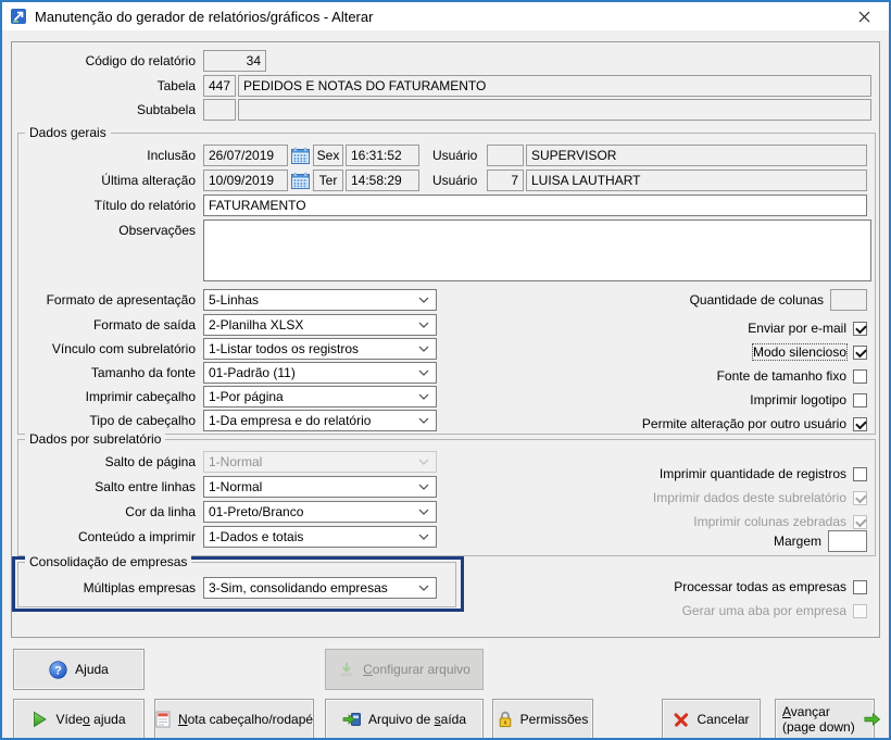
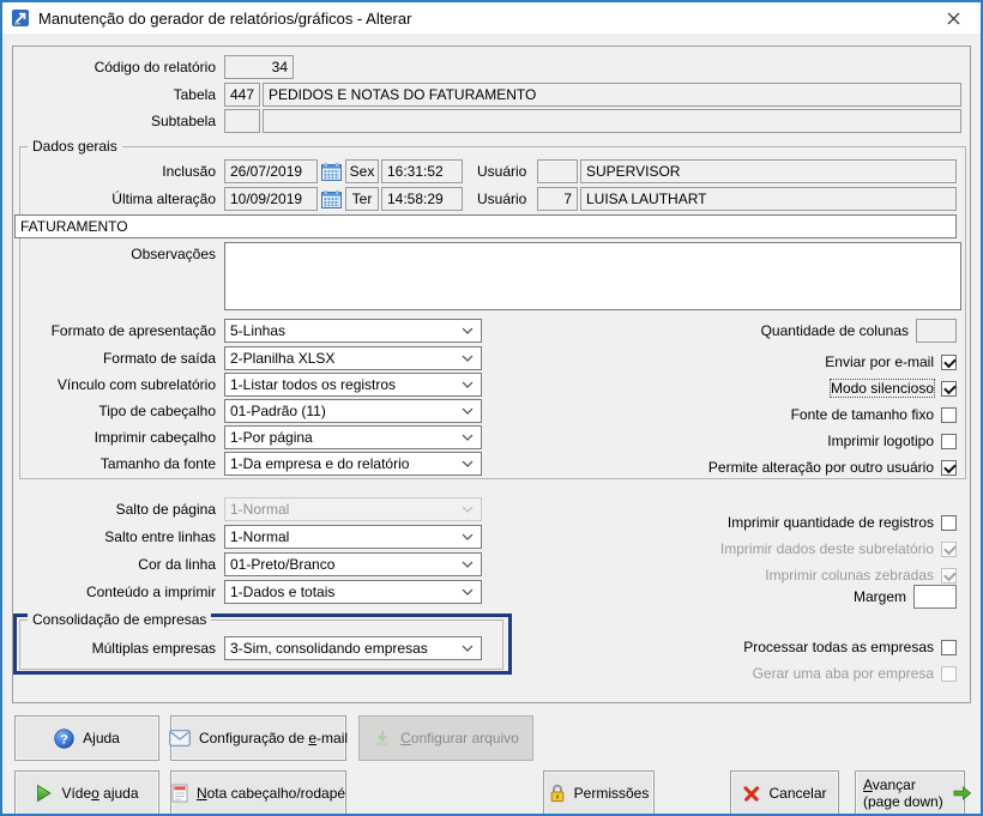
  Manutenção do gerador de relatórios/gráficos - Alterar
  Código do relatório
  34
  Tabela
  447
  PEDIDOS E NOTAS DO FATURAMENTO
  Subtabela
  Dados gerais
  Inclusão
  26/07/2019
  Sex
  16:31:52
  Usuário
  SUPERVISOR
  Última alteração
  10/09/2019
  Ter
  14:58:29
  Usuário
  7
  LUISA LAUTHART
- Título do relatório
  FATURAMENTO
  Observações
  Formato de apresentação
  5-Linhas
  Formato de saída
  2-Planilha XLSX
  Vínculo com subrelatório
  1-Listar todos os registros
- Tamanho da fonte
+ Tipo de cabeçalho
  01-Padrão (11)
  Imprimir cabeçalho
  1-Por página
- Tipo de cabeçalho
+ Tamanho da fonte
  1-Da empresa e do relatório
  Quantidade de colunas
  Enviar por e-mail
  Modo silencioso
  Fonte de tamanho fixo
  Imprimir logotipo
  Permite alteração por outro usuário
- Dados por subrelatório
  Salto de página
  1-Normal
  Salto entre linhas
  1-Normal
  Cor da linha
  01-Preto/Branco
  Conteúdo a imprimir
  1-Dados e totais
  Imprimir quantidade de registros
  Imprimir dados deste subrelatório
  Imprimir colunas zebradas
  Margem
  Consolidação de empresas
  Múltiplas empresas
  3-Sim, consolidando empresas
  Processar todas as empresas
  Gerar uma aba por empresa
  ?
  Ajuda
+ Configuração de e-mail
  Configurar arquivo
  Vídeo ajuda
  Nota cabeçalho/rodapé
- Arquivo de saída
  Permissões
  Cancelar
  Avançar
  (page down)
